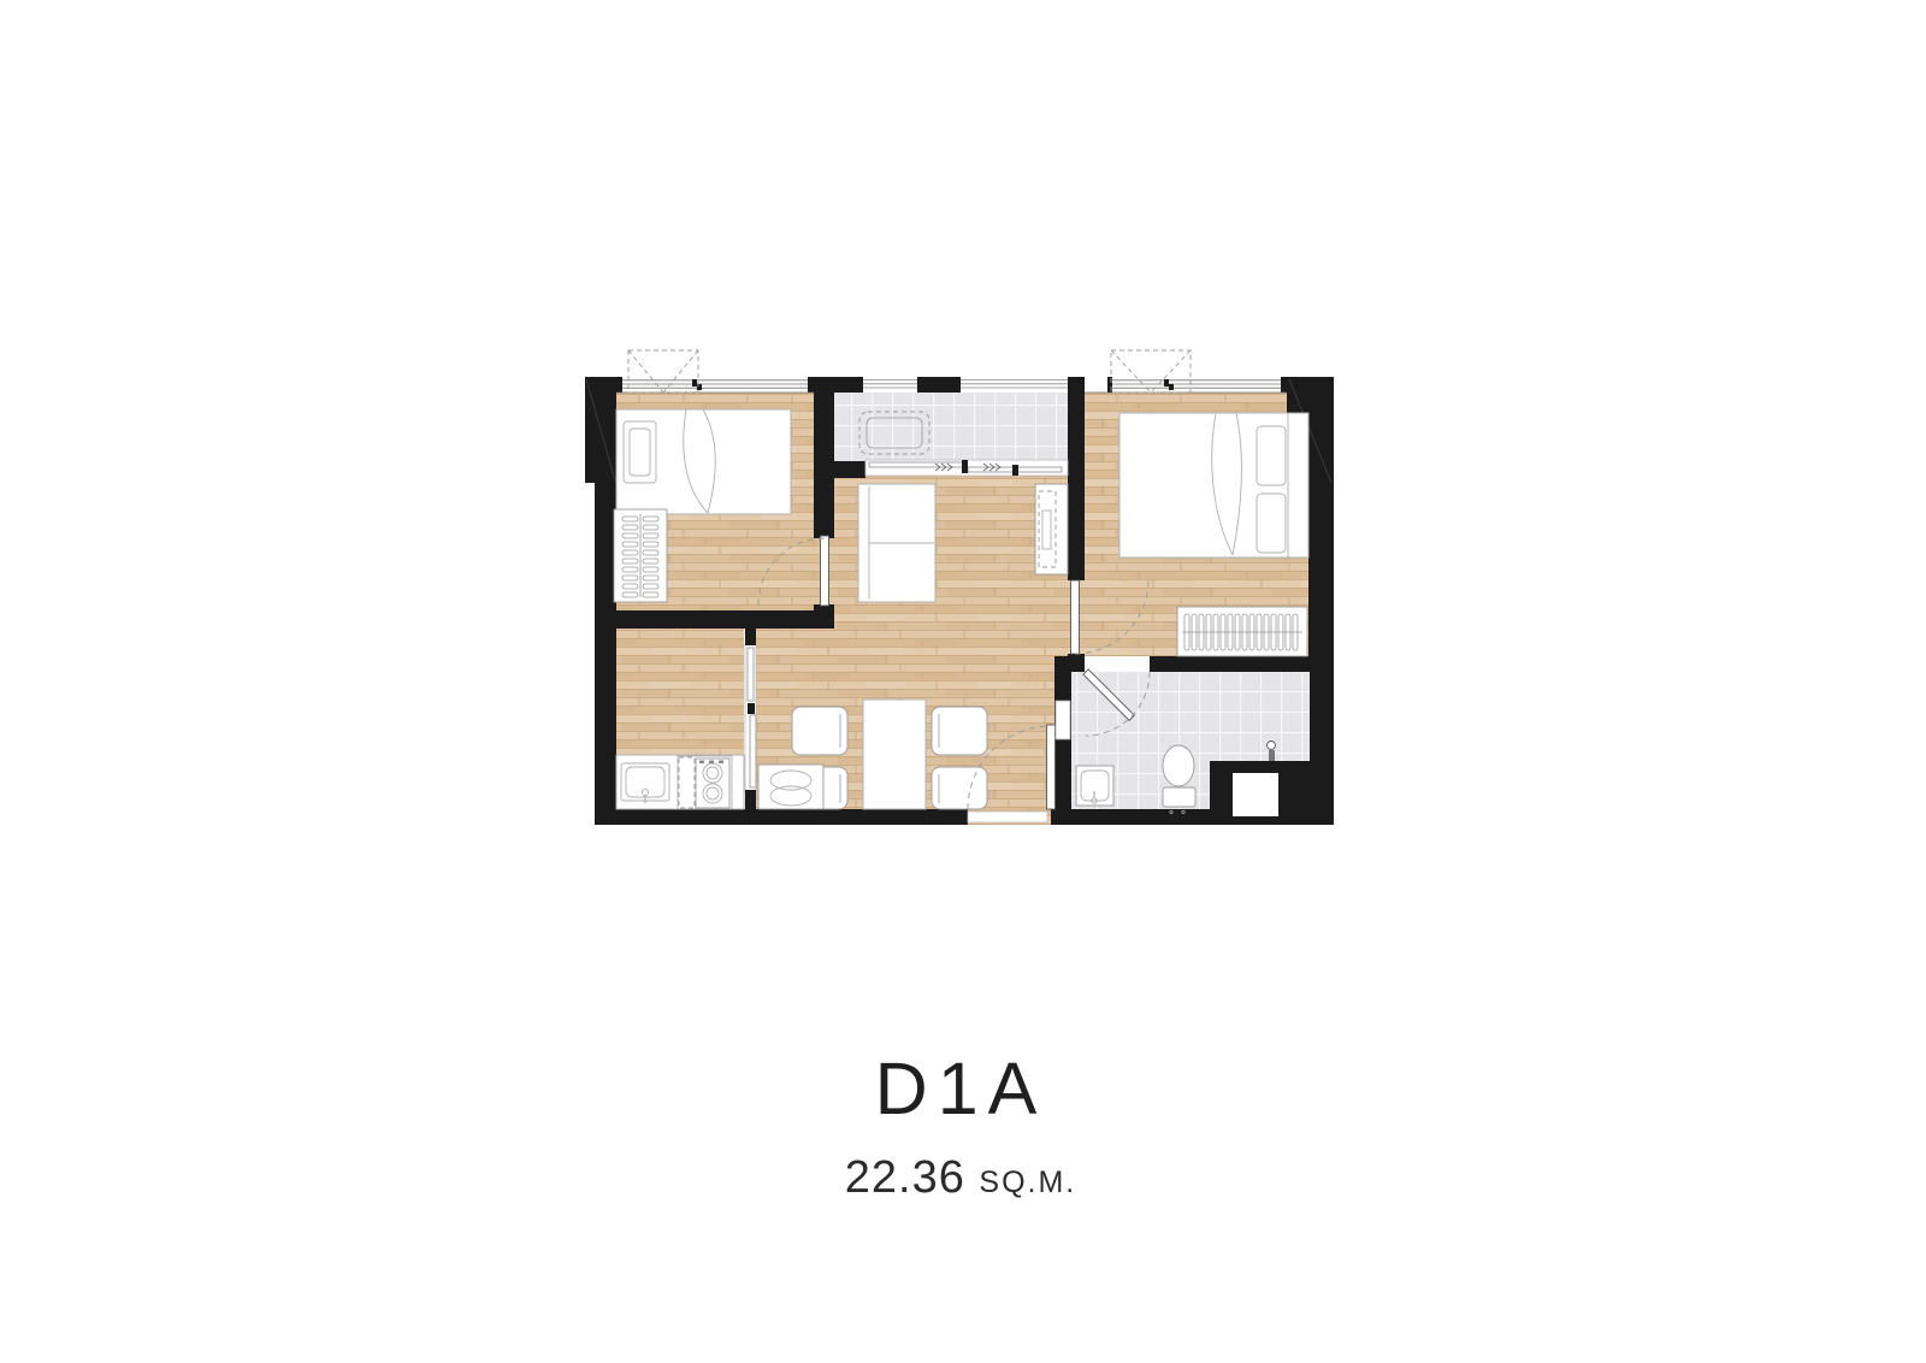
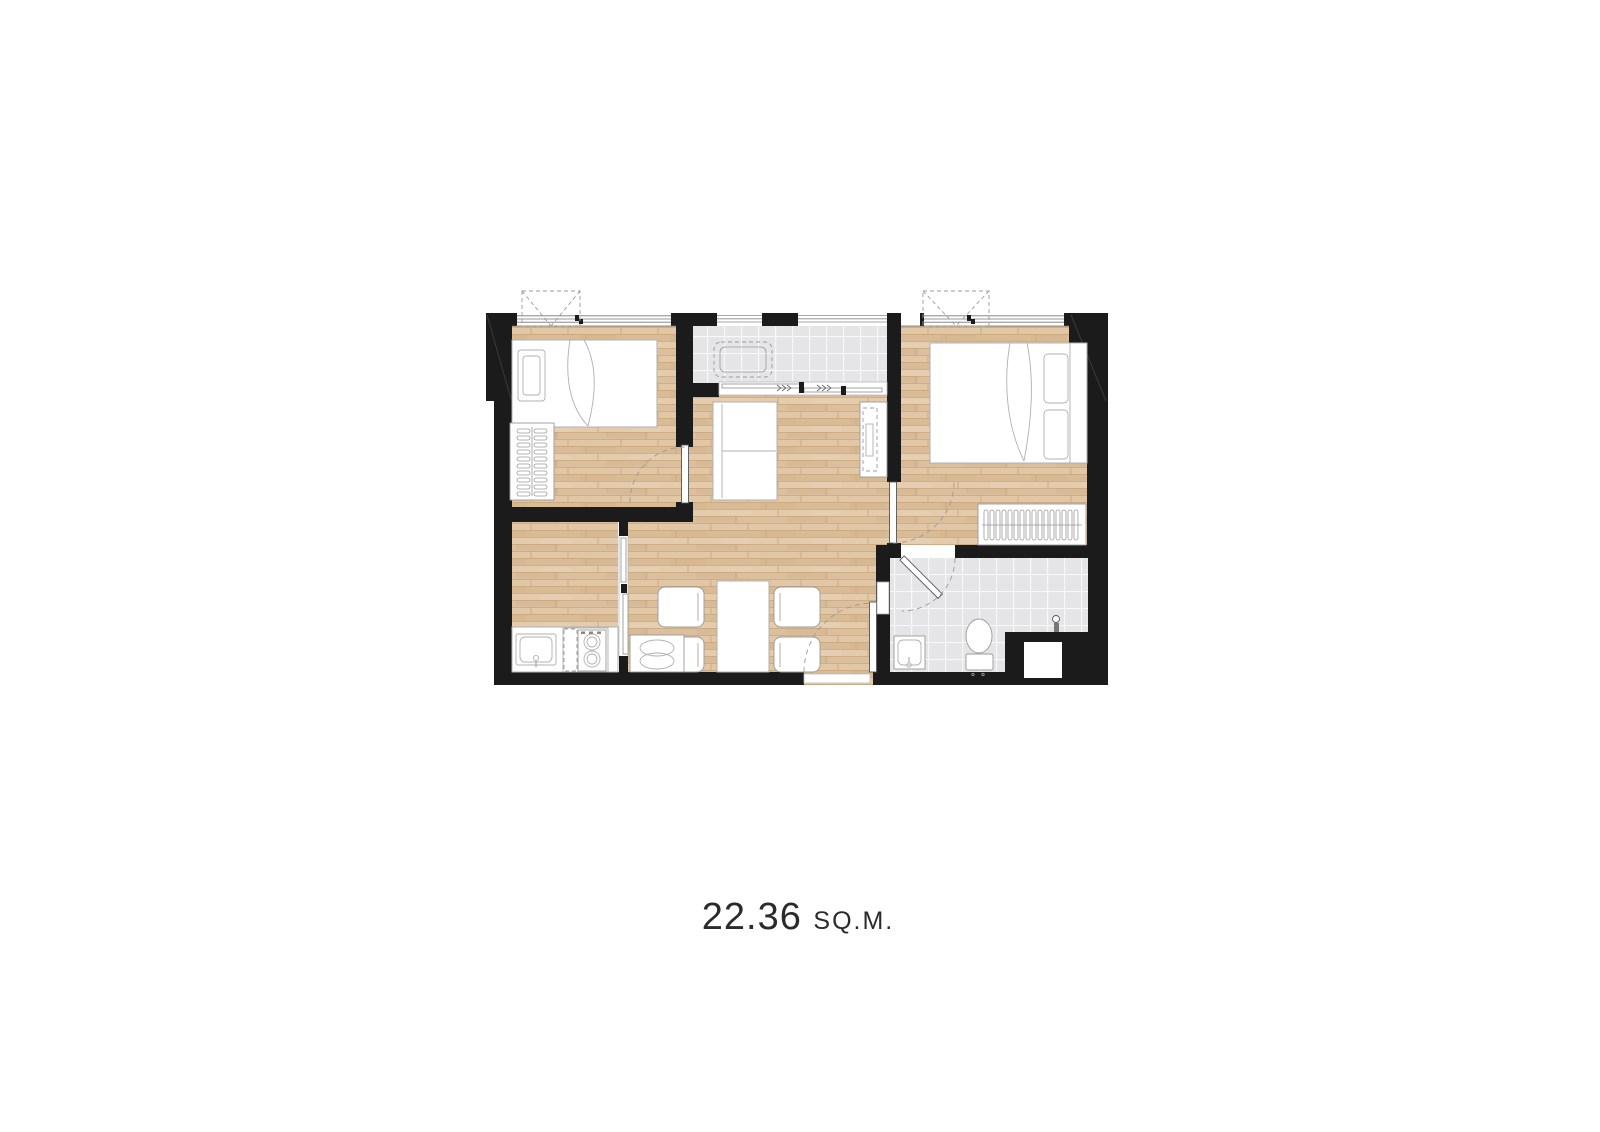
- D1A
  22.36 SQ.M.
